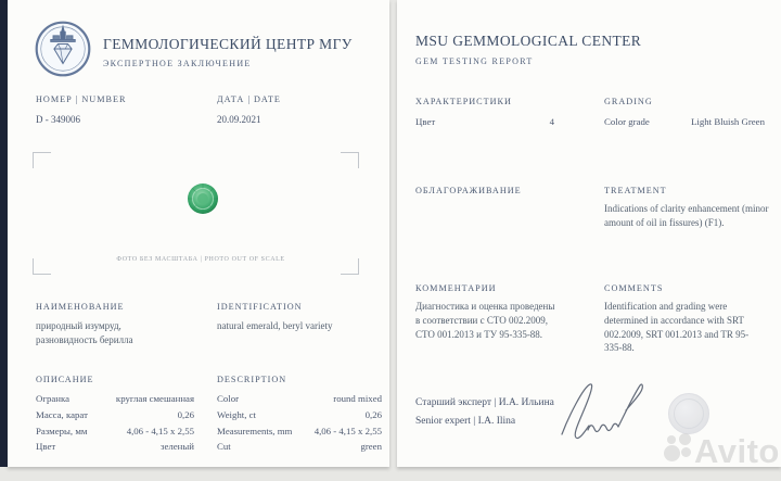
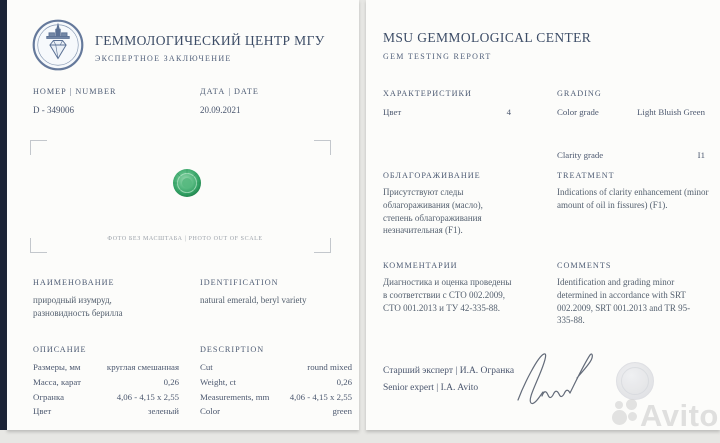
  ГЕММОЛОГИЧЕСКИЙ ЦЕНТР МГУ
  ЭКСПЕРТНОЕ ЗАКЛЮЧЕНИЕ
  НОМЕР | NUMBER
  D - 349006
  ДАТА | DATE
  20.09.2021
  НАИМЕНОВАНИЕ
  природный изумруд, разновидность берилла
  IDENTIFICATION
  natural emerald, beryl variety
  ОПИСАНИЕ
  DESCRIPTION
- Огранка
+ Размеры, мм
  круглая смешанная
  Масса, карат
  0,26
- Размеры, мм
+ Огранка
  4,06 - 4,15 x 2,55
  Цвет
  зеленый
- Color
+ Cut
  round mixed
  Weight, ct
  0,26
  Measurements, mm
  4,06 - 4,15 x 2,55
- Cut
+ Color
  green
  MSU GEMMOLOGICAL CENTER
  GEM TESTING REPORT
  ХАРАКТЕРИСТИКИ
  GRADING
  Цвет
  4
  Color grade
  Light Bluish Green
+ Clarity grade
+ I1
  ОБЛАГОРАЖИВАНИЕ
+ Присутствуют следы облагораживания (масло), степень облагораживания незначительная (F1).
  TREATMENT
  Indications of clarity enhancement (minor amount of oil in fissures) (F1).
  КОММЕНТАРИИ
- Диагностика и оценка проведены в соответствии с СТО 002.2009, СТО 001.2013 и ТУ 95-335-88.
+ Диагностика и оценка проведены в соответствии с СТО 002.2009, СТО 001.2013 и ТУ 42-335-88.
  COMMENTS
- Identification and grading were determined in accordance with SRT 002.2009, SRT 001.2013 and TR 95-335-88.
+ Identification and grading minor determined in accordance with SRT 002.2009, SRT 001.2013 and TR 95-335-88.
- Старший эксперт | И.А. Ильина
+ Старший эксперт | И.А. Огранка
- Senior expert | I.A. Ilina
+ Senior expert | I.A. Avito
  Avito
